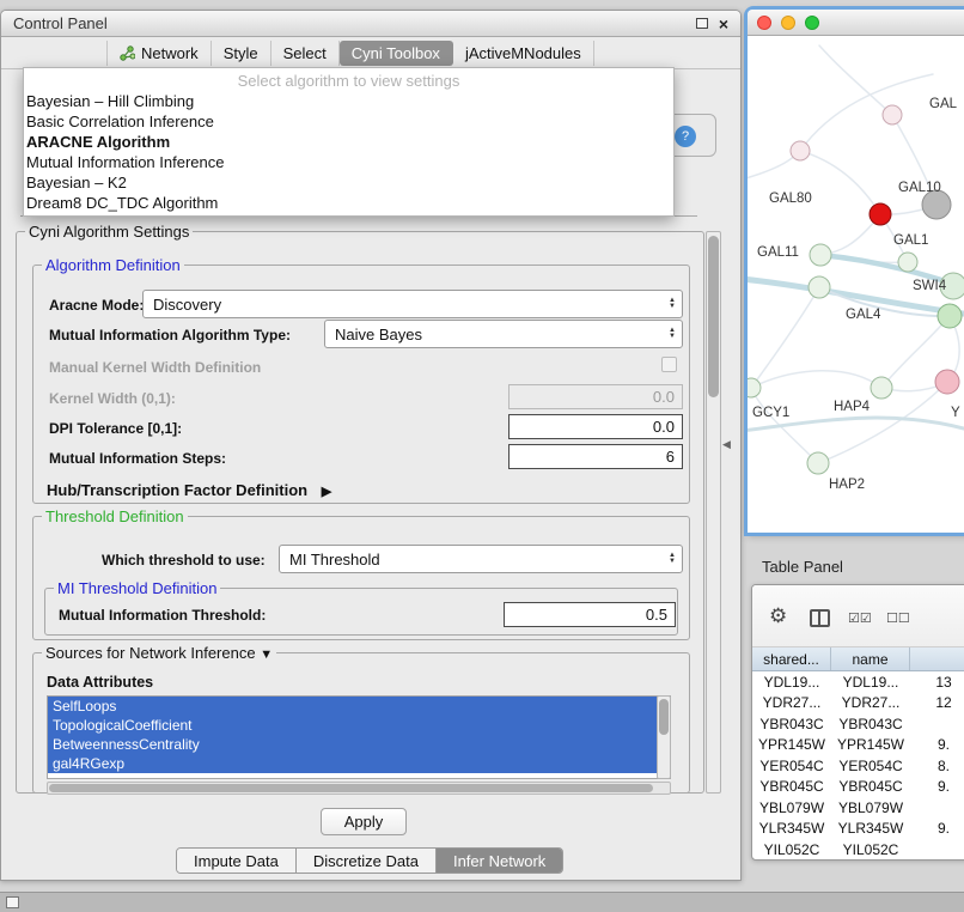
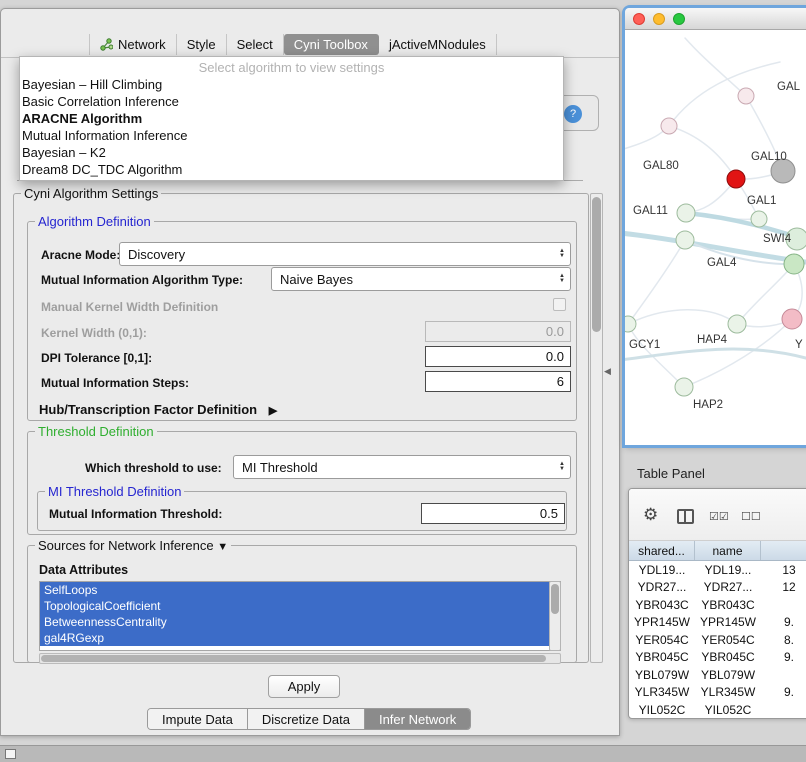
- Control Panel
- ×
  Network
  Style
  Select
  Cyni Toolbox
  jActiveMNodules
  ?
  Select algorithm to view settings
  Bayesian – Hill Climbing
  Basic Correlation Inference
  ARACNE Algorithm
  Mutual Information Inference
  Bayesian – K2
  Dream8 DC_TDC Algorithm
  Cyni Algorithm Settings
  Algorithm Definition
  Aracne Mode
  Discovery
  Mutual Information Algorithm Type:
  Naive Bayes
  Manual Kernel Width Definition
  Kernel Width (0,1):
  0.0
  DPI Tolerance [0,1]:
  0.0
  Mutual Information Steps:
  6
  Hub/Transcription Factor Definition ▶
  Threshold Definition
  Which threshold to use:
  MI Threshold
  MI Threshold Definition
  Mutual Information Threshold:
  0.5
  Sources for Network Inference ▼
  Data Attributes
  SelfLoops
  TopologicalCoefficient
  BetweennessCentrality
  gal4RGexp
  Apply
  Impute Data
  Discretize Data
  Infer Network
  GAL80
  GAL10
  GAL11
  GAL1
  SWI4
  GAL4
  GCY1
  HAP4
  HAP2
  GAL
  Y
  ◀
  Table Panel
  ⚙
  ☑☑
  ☐☐
  shared...
  name
  YDL19...
  YDL19...
  13
  YDR27...
  YDR27...
  12
  YBR043C
  YBR043C
  YPR145W
  YPR145W
  9.
  YER054C
  YER054C
  8.
  YBR045C
  YBR045C
  9.
  YBL079W
  YBL079W
  YLR345W
  YLR345W
  9.
  YIL052C
  YIL052C
